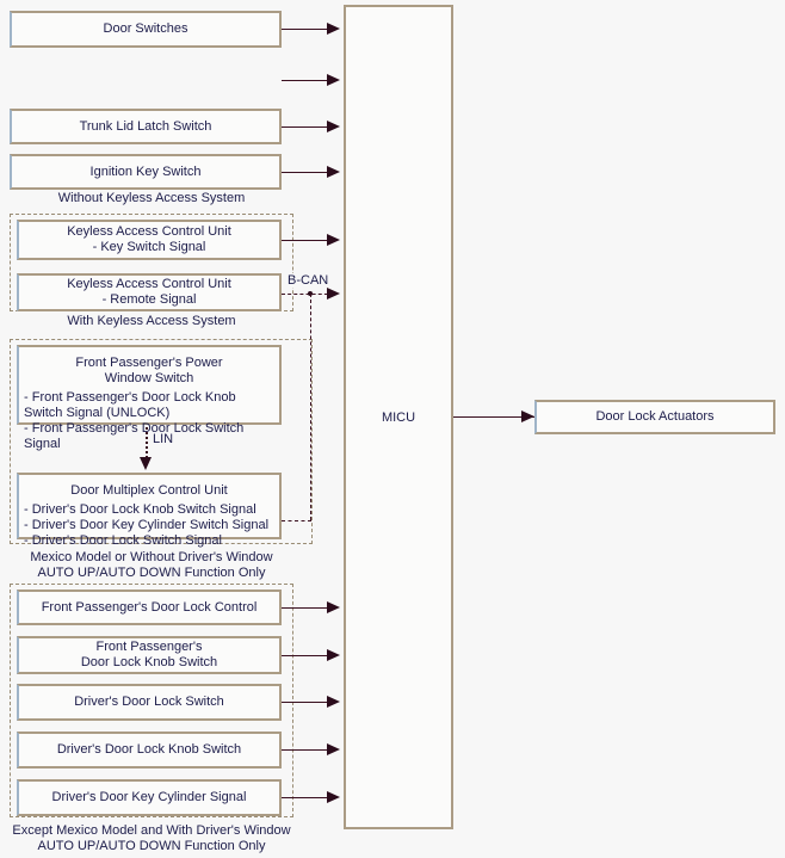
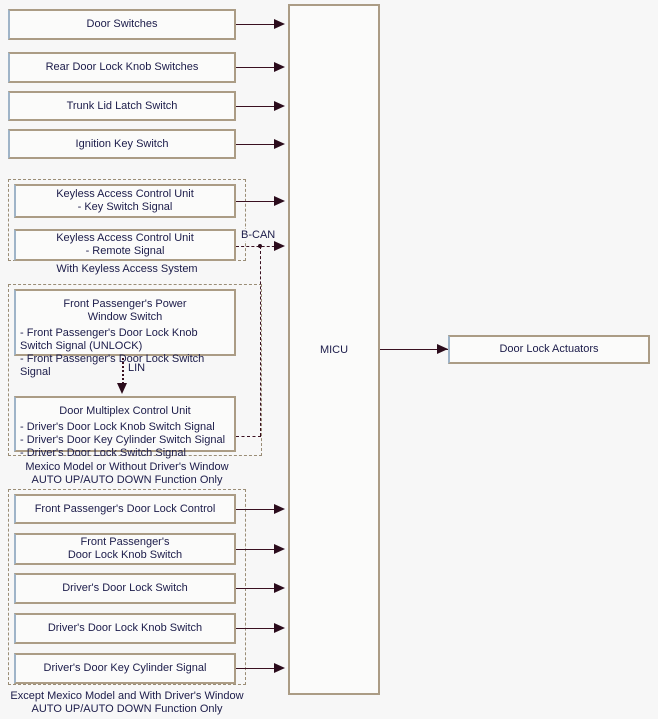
  Door Switches
+ Rear Door Lock Knob Switches
  Trunk Lid Latch Switch
  Ignition Key Switch
- Without Keyless Access System
  Keyless Access Control Unit
  - Key Switch Signal
  Keyless Access Control Unit
  - Remote Signal
  With Keyless Access System
  Front Passenger's Power
  Window Switch
  - Front Passenger's Door Lock Knob
  Switch Signal (UNLOCK)
  - Front Passenger's Door Lock Switch Signal
  Door Multiplex Control Unit
  - Driver's Door Lock Knob Switch Signal
  - Driver's Door Key Cylinder Switch Signal
  - Driver's Door Lock Switch Signal
  Mexico Model or Without Driver's Window
  AUTO UP/AUTO DOWN Function Only
  Front Passenger's Door Lock Control
  Front Passenger's
  Door Lock Knob Switch
  Driver's Door Lock Switch
  Driver's Door Lock Knob Switch
  Driver's Door Key Cylinder Signal
  Except Mexico Model and With Driver's Window
  AUTO UP/AUTO DOWN Function Only
  MICU
  Door Lock Actuators
  B-CAN
  LIN
